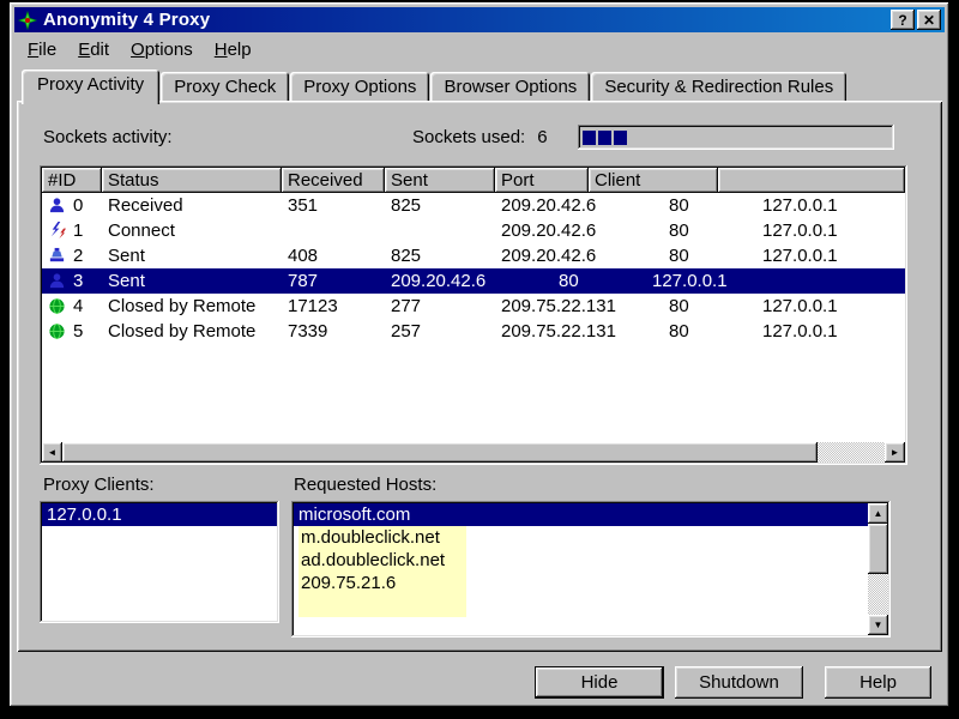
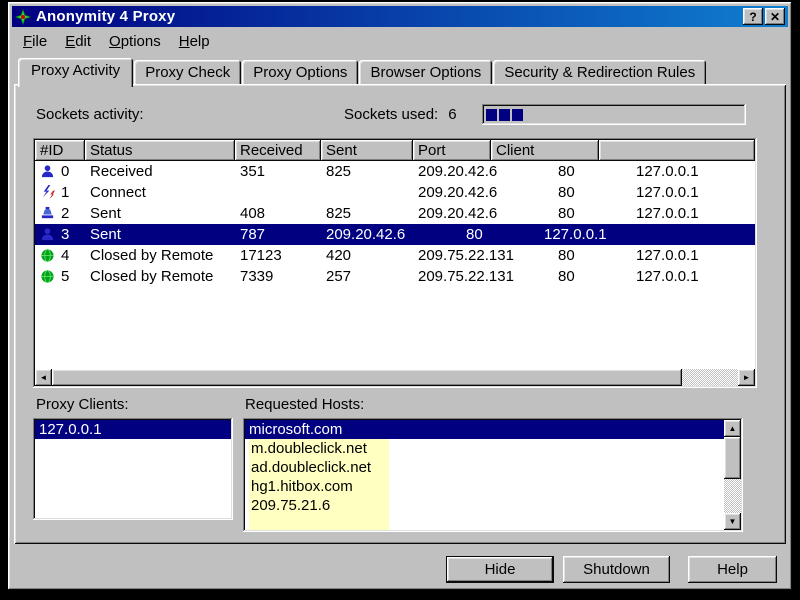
  Anonymity 4 Proxy
  ?
  ✕
  File
  Edit
  Options
  Help
  Proxy Activity
  Proxy Check
  Proxy Options
  Browser Options
  Security & Redirection Rules
  Sockets activity:
  Sockets used: 6
  #ID
  Status
  Received
  Sent
  Port
  Client
  0
  Received
  351
  825
  209.20.42.6
  80
  127.0.0.1
  1
  Connect
  209.20.42.6
  80
  127.0.0.1
  2
  Sent
  408
  825
  209.20.42.6
  80
  127.0.0.1
  3
  Sent
  787
  209.20.42.6
  80
  127.0.0.1
  4
  Closed by Remote
  17123
- 277
+ 420
  209.75.22.131
  80
  127.0.0.1
  5
  Closed by Remote
  7339
  257
  209.75.22.131
  80
  127.0.0.1
  ◄
  ►
  Proxy Clients:
  127.0.0.1
  Requested Hosts:
  microsoft.com
  m.doubleclick.net
  ad.doubleclick.net
+ hg1.hitbox.com
  209.75.21.6
  ▲
  ▼
  Hide
  Shutdown
  Help
